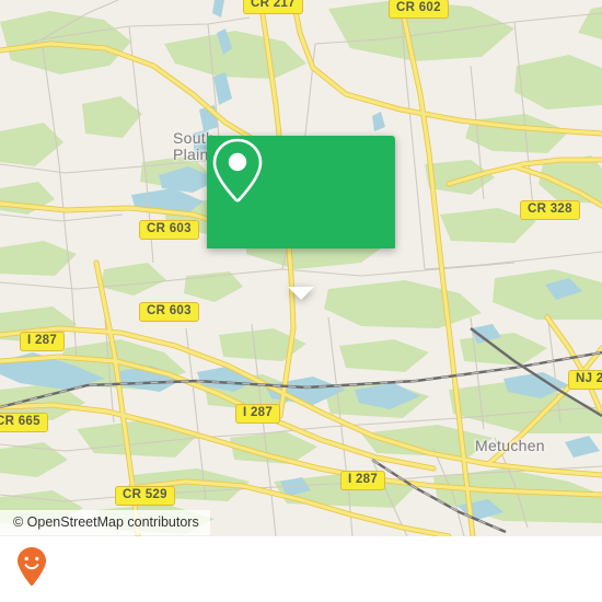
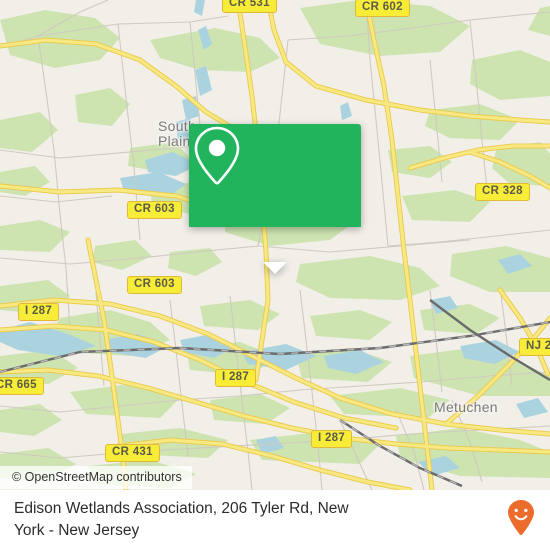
  Sout
  Metuchen
- CR 217
+ CR 531
  CR 602
  CR 328
  CR 603
  CR 603
  I 287
  CR 665
  I 287
  I 287
  NJ 2
- CR 529
+ CR 431
  © OpenStreetMap contributors
+ Edison Wetlands Association, 206 Tyler Rd, New York - New Jersey
